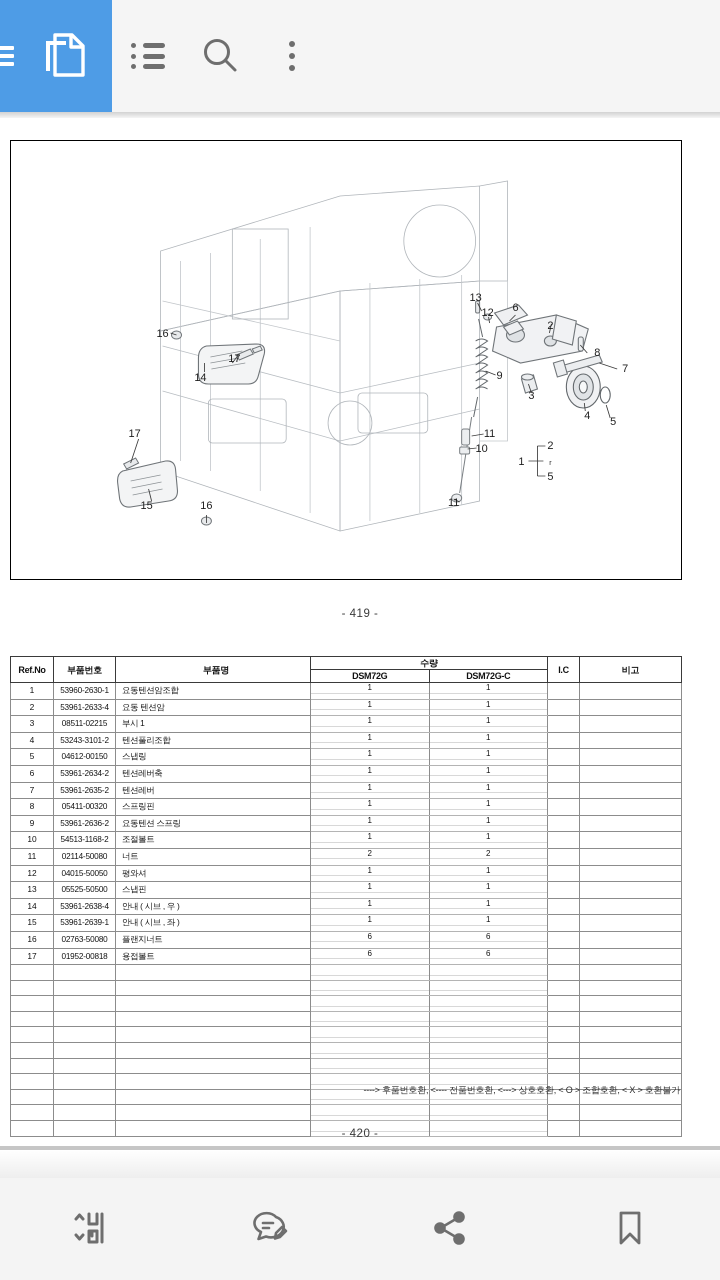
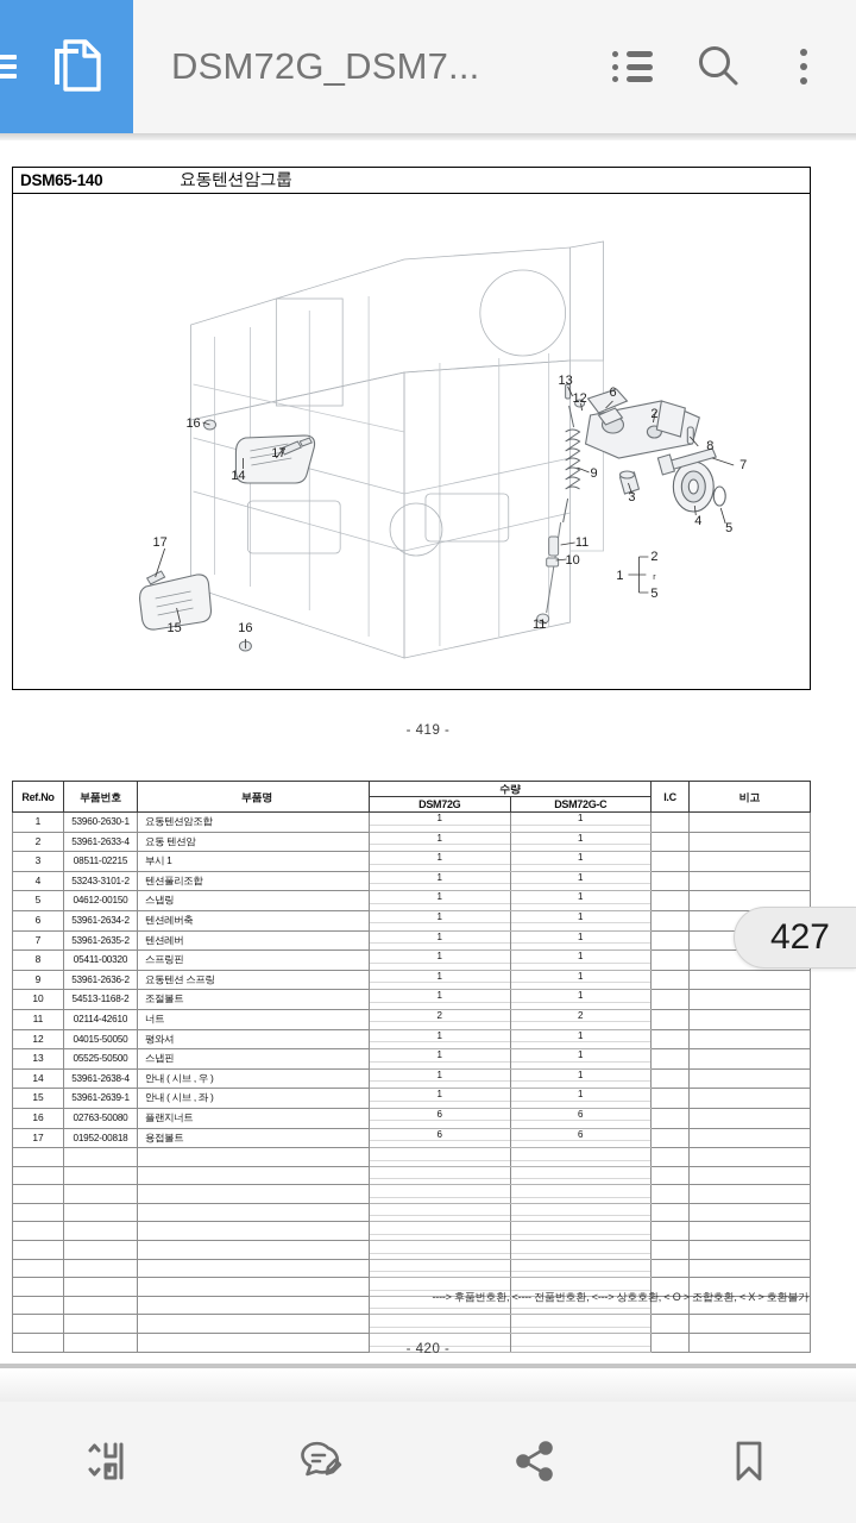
+ DSM72G_DSM7...
+ DSM65-140
+ 요동텐션암그룹
  16
  14
  17
  17
  15
  16
  13
  12
  6
  2
  8
  7
  9
  3
  4
  5
  11
  10
  11
  1
  2
  5
  - 419 -
  Ref.No	부품번호	부품명	수량	I.C	비고
  DSM72G	DSM72G-C
  1	53960-2630-1	요동텐션암조합	1	1
  2	53961-2633-4	요동 텐션암	1	1
  3	08511-02215	부시 1	1	1
  4	53243-3101-2	텐션풀리조합	1	1
  5	04612-00150	스냅링	1	1
  6	53961-2634-2	텐션레버축	1	1
  7	53961-2635-2	텐션레버	1	1
  8	05411-00320	스프링핀	1	1
  9	53961-2636-2	요동텐션 스프링	1	1
  10	54513-1168-2	조절볼트	1	1
- 11	02114-50080	너트	2	2
+ 11	02114-42610	너트	2	2
  12	04015-50050	평와셔	1	1
  13	05525-50500	스냅핀	1	1
  14	53961-2638-4	안내 ( 시브 , 우 )	1	1
  15	53961-2639-1	안내 ( 시브 , 좌 )	1	1
  16	02763-50080	플랜지너트	6	6
  17	01952-00818	용접볼트	6	6
  ----> 후품번호환, <---- 전품번호환, <---> 상호호환, < O > 조합호환, < X > 호환불가
  - 420 -
+ 427
